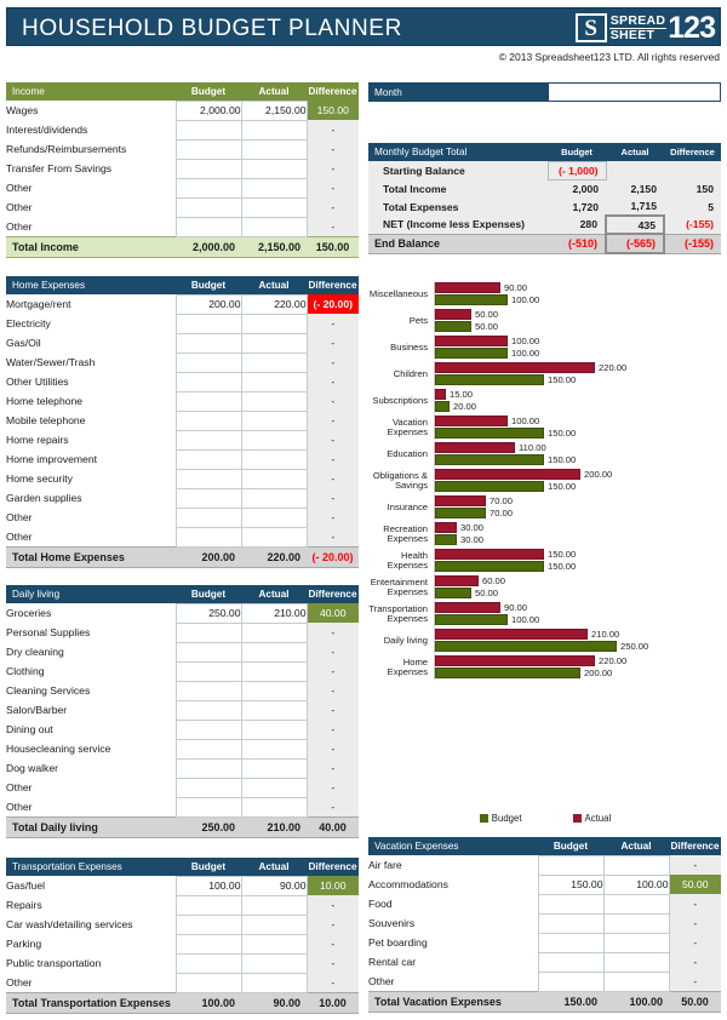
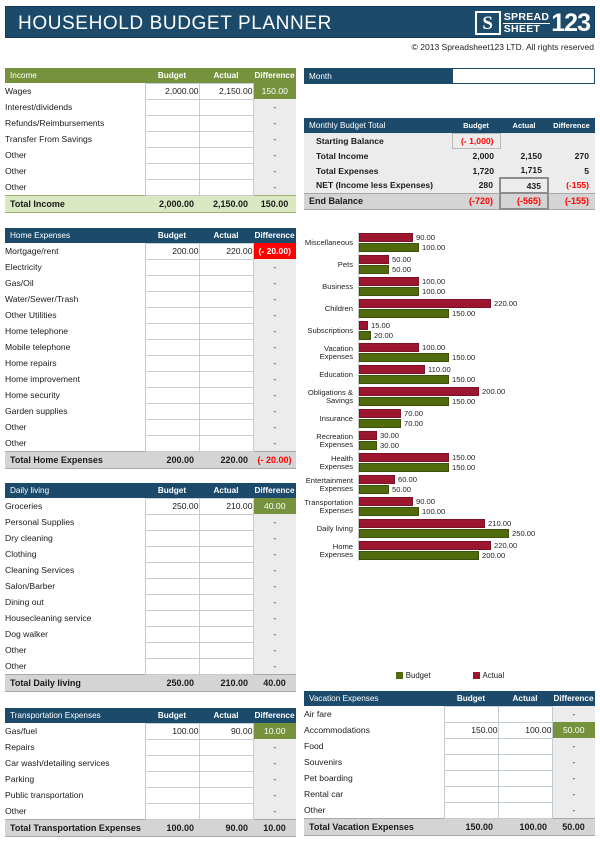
  HOUSEHOLD BUDGET PLANNER
  S
  SPREAD
  SHEET
  123
  © 2013 Spreadsheet123 LTD. All rights reserved
  Month
  Monthly Budget Total	Budget	Actual	Difference
  Starting Balance	(- 1,000)
- Total Income	2,000	2,150	150
+ Total Income	2,000	2,150	270
  Total Expenses	1,720	1,715	5
  NET (Income less Expenses)	280	435	(-155)
- End Balance	(-510)	(-565)	(-155)
+ End Balance	(-720)	(-565)	(-155)
  Income	Budget	Actual	Difference
  Wages	2,000.00	2,150.00	150.00
  Interest/dividends			-
  Refunds/Reimbursements			-
  Transfer From Savings			-
  Other			-
  Other			-
  Other			-
  Total Income	2,000.00	2,150.00	150.00
  Home Expenses	Budget	Actual	Difference
  Mortgage/rent	200.00	220.00	(- 20.00)
  Electricity			-
  Gas/Oil			-
  Water/Sewer/Trash			-
  Other Utilities			-
  Home telephone			-
  Mobile telephone			-
  Home repairs			-
  Home improvement			-
  Home security			-
  Garden supplies			-
  Other			-
  Other			-
  Total Home Expenses	200.00	220.00	(- 20.00)
  Daily living	Budget	Actual	Difference
  Groceries	250.00	210.00	40.00
  Personal Supplies			-
  Dry cleaning			-
  Clothing			-
  Cleaning Services			-
  Salon/Barber			-
  Dining out			-
  Housecleaning service			-
  Dog walker			-
  Other			-
  Other			-
  Total Daily living	250.00	210.00	40.00
  Transportation Expenses	Budget	Actual	Difference
  Gas/fuel	100.00	90.00	10.00
  Repairs			-
  Car wash/detailing services			-
  Parking			-
  Public transportation			-
  Other			-
  Total Transportation Expenses	100.00	90.00	10.00
  Vacation Expenses	Budget	Actual	Difference
  Air fare			-
  Accommodations	150.00	100.00	50.00
  Food			-
  Souvenirs			-
  Pet boarding			-
  Rental car			-
  Other			-
  Total Vacation Expenses	150.00	100.00	50.00
  Miscellaneous
  90.00
  100.00
  Pets
  50.00
  50.00
  Business
  100.00
  100.00
  Children
  220.00
  150.00
  Subscriptions
  15.00
  20.00
  Vacation
  Expenses
  100.00
  150.00
  Education
  110.00
  150.00
  Obligations &
  Savings
  200.00
  150.00
  Insurance
  70.00
  70.00
  Recreation
  Expenses
  30.00
  30.00
  Health
  Expenses
  150.00
  150.00
  Entertainment
  Expenses
  60.00
  50.00
  Transportation
  Expenses
  90.00
  100.00
  Daily living
  210.00
  250.00
  Home Expenses
  220.00
  200.00
  Budget
  Actual
